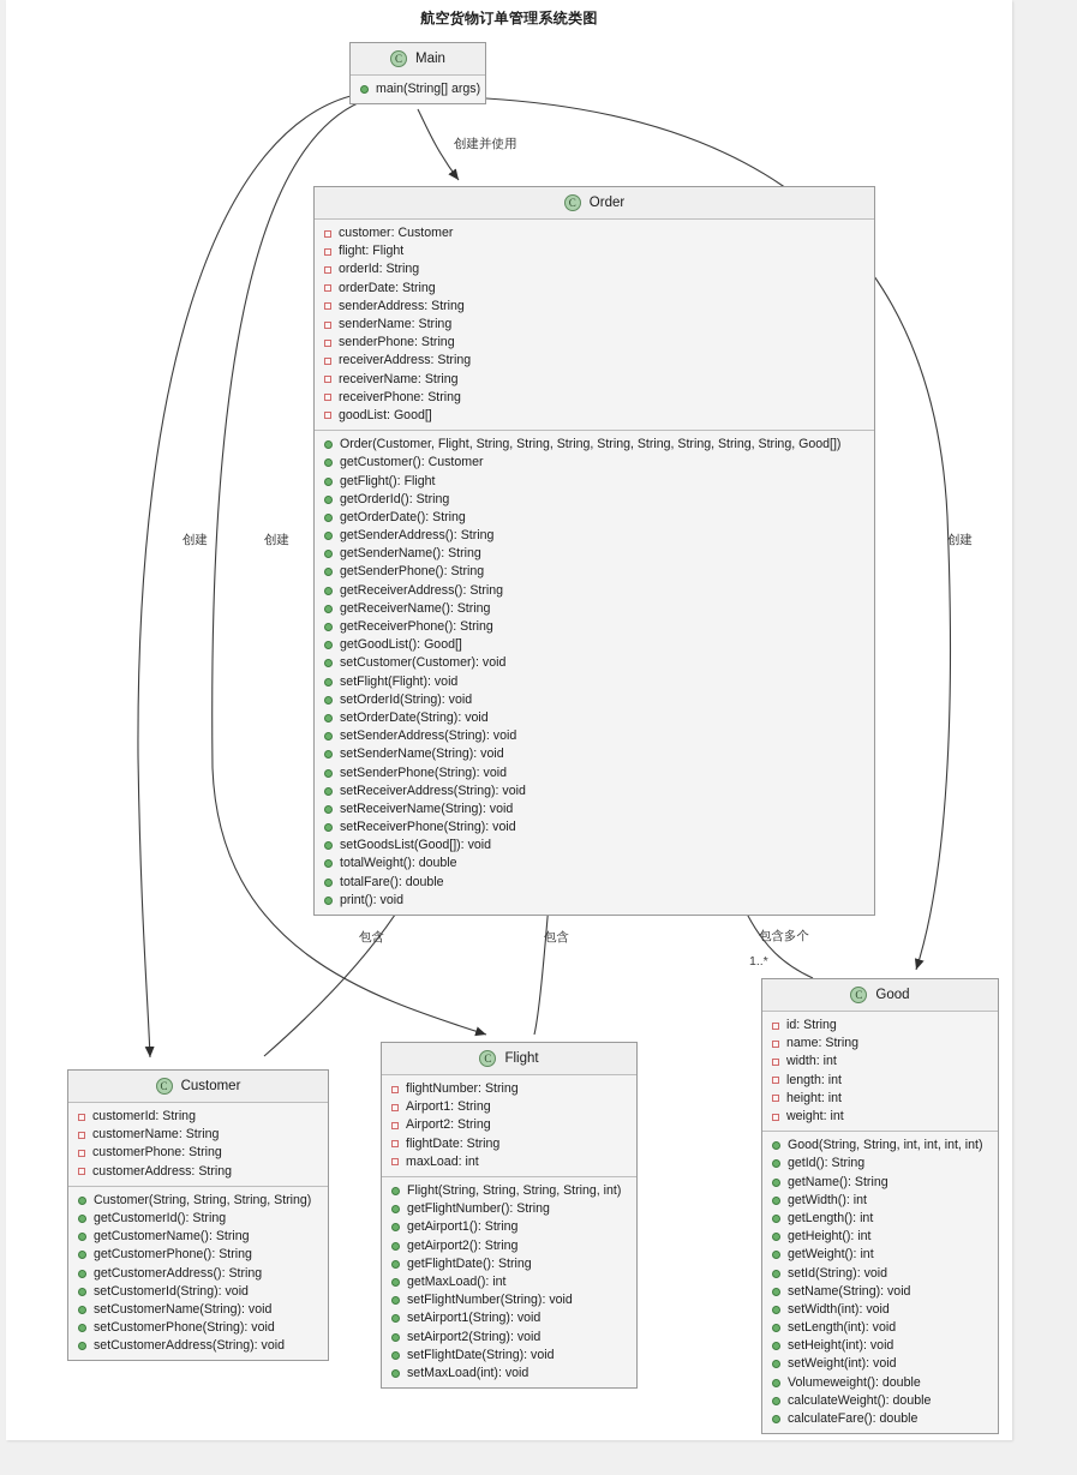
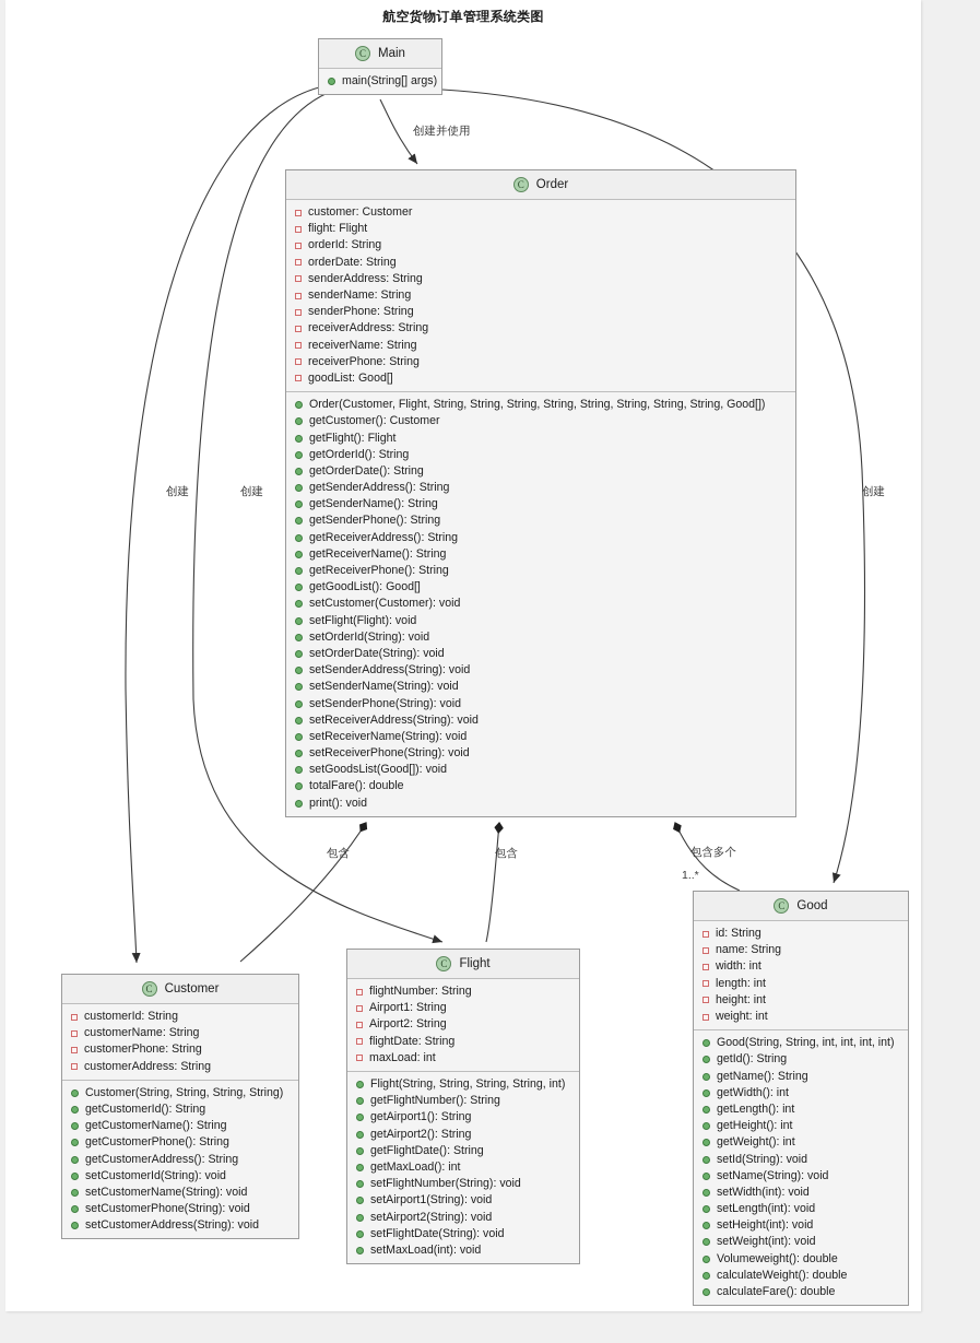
  航空货物订单管理系统类图
  创建并使用
  创建
  创建
  创建
  包含
  包含
  包含多个
  1..*
  C
  Main
  main(String[] args)
  C
  Order
  customer: Customer
  flight: Flight
  orderId: String
  orderDate: String
  senderAddress: String
  senderName: String
  senderPhone: String
  receiverAddress: String
  receiverName: String
  receiverPhone: String
  goodList: Good[]
  Order(Customer, Flight, String, String, String, String, String, String, String, String, Good[])
  getCustomer(): Customer
  getFlight(): Flight
  getOrderId(): String
  getOrderDate(): String
  getSenderAddress(): String
  getSenderName(): String
  getSenderPhone(): String
  getReceiverAddress(): String
  getReceiverName(): String
  getReceiverPhone(): String
  getGoodList(): Good[]
  setCustomer(Customer): void
  setFlight(Flight): void
  setOrderId(String): void
  setOrderDate(String): void
  setSenderAddress(String): void
  setSenderName(String): void
  setSenderPhone(String): void
  setReceiverAddress(String): void
  setReceiverName(String): void
  setReceiverPhone(String): void
  setGoodsList(Good[]): void
- totalWeight(): double
  totalFare(): double
  print(): void
  C
  Customer
  customerId: String
  customerName: String
  customerPhone: String
  customerAddress: String
  Customer(String, String, String, String)
  getCustomerId(): String
  getCustomerName(): String
  getCustomerPhone(): String
  getCustomerAddress(): String
  setCustomerId(String): void
  setCustomerName(String): void
  setCustomerPhone(String): void
  setCustomerAddress(String): void
  C
  Flight
  flightNumber: String
  Airport1: String
  Airport2: String
  flightDate: String
  maxLoad: int
  Flight(String, String, String, String, int)
  getFlightNumber(): String
  getAirport1(): String
  getAirport2(): String
  getFlightDate(): String
  getMaxLoad(): int
  setFlightNumber(String): void
  setAirport1(String): void
  setAirport2(String): void
  setFlightDate(String): void
  setMaxLoad(int): void
  C
  Good
  id: String
  name: String
  width: int
  length: int
  height: int
  weight: int
  Good(String, String, int, int, int, int)
  getId(): String
  getName(): String
  getWidth(): int
  getLength(): int
  getHeight(): int
  getWeight(): int
  setId(String): void
  setName(String): void
  setWidth(int): void
  setLength(int): void
  setHeight(int): void
  setWeight(int): void
  Volumeweight(): double
  calculateWeight(): double
  calculateFare(): double
